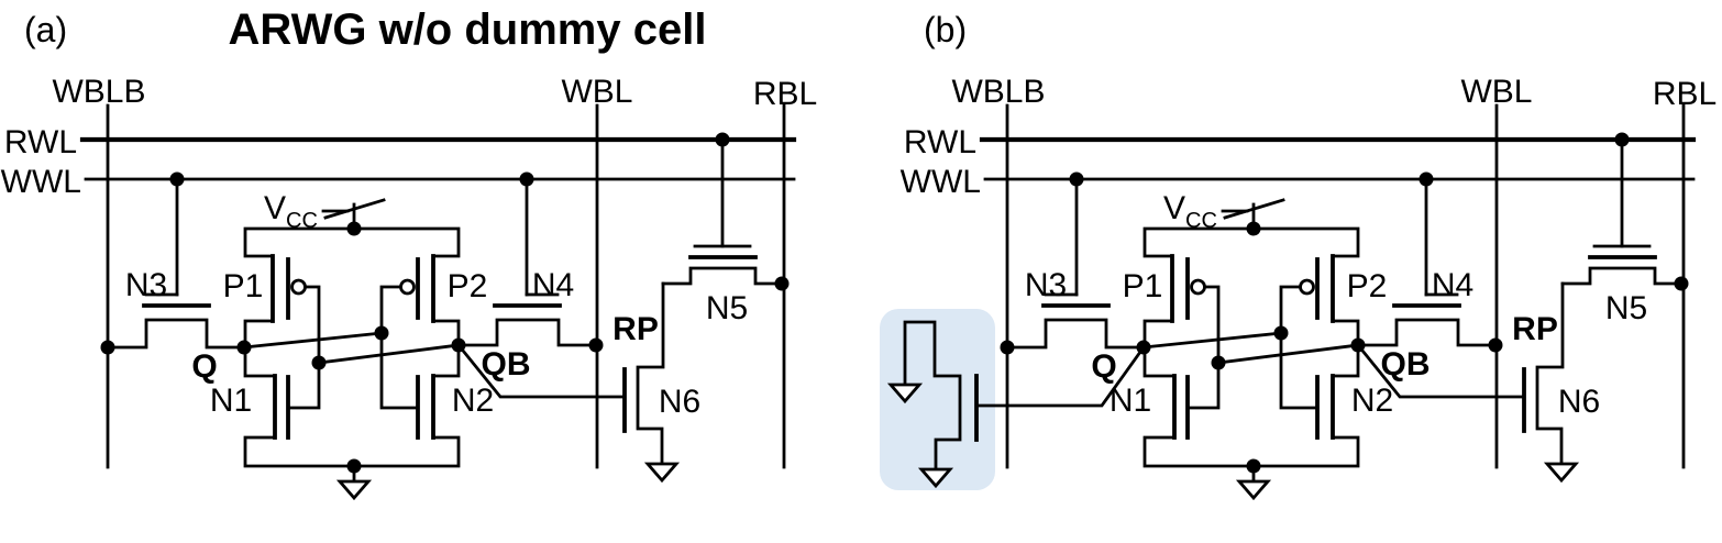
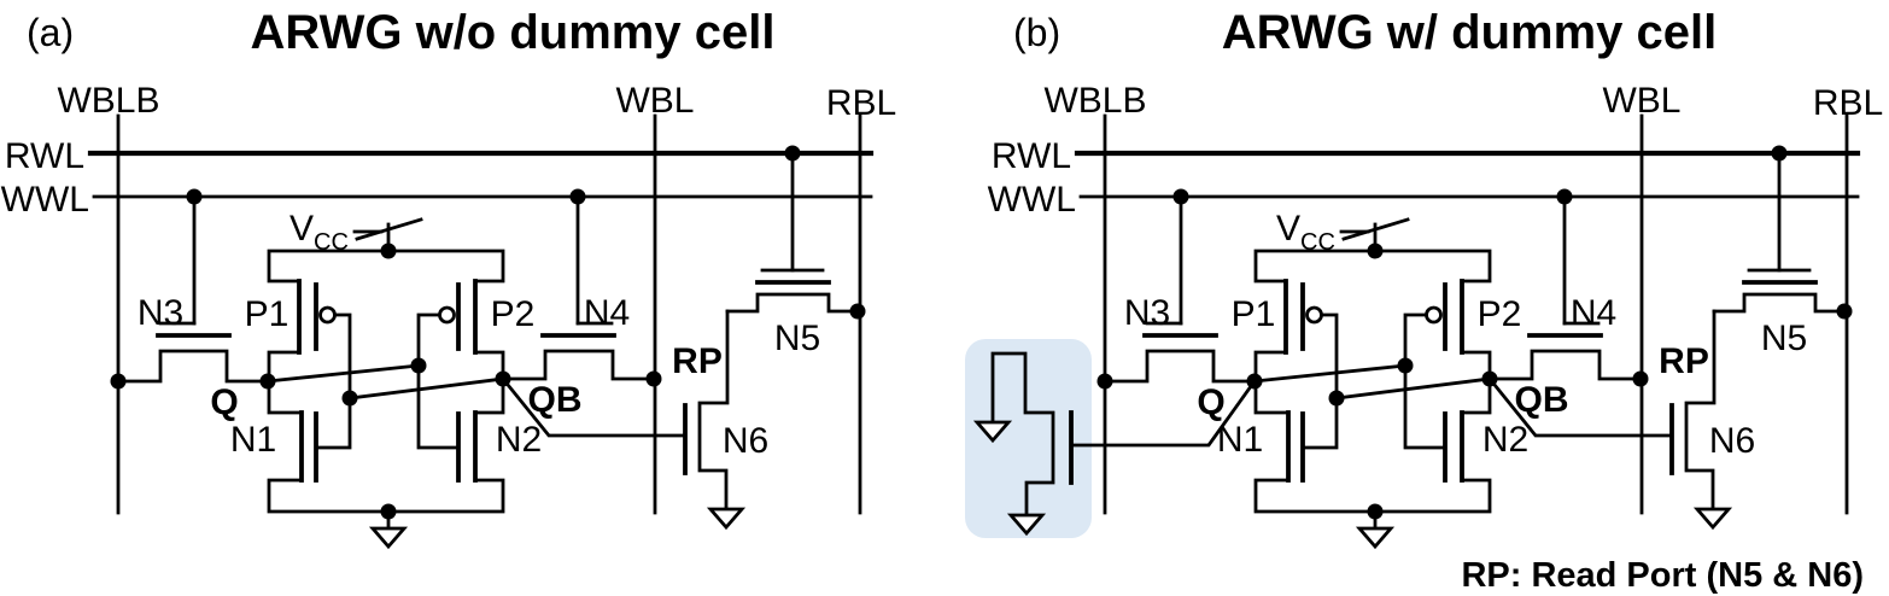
  (a)
  ARWG w/o dummy cell
  (b)
+ ARWG w/ dummy cell
+ RP: Read Port (N5 & N6)
